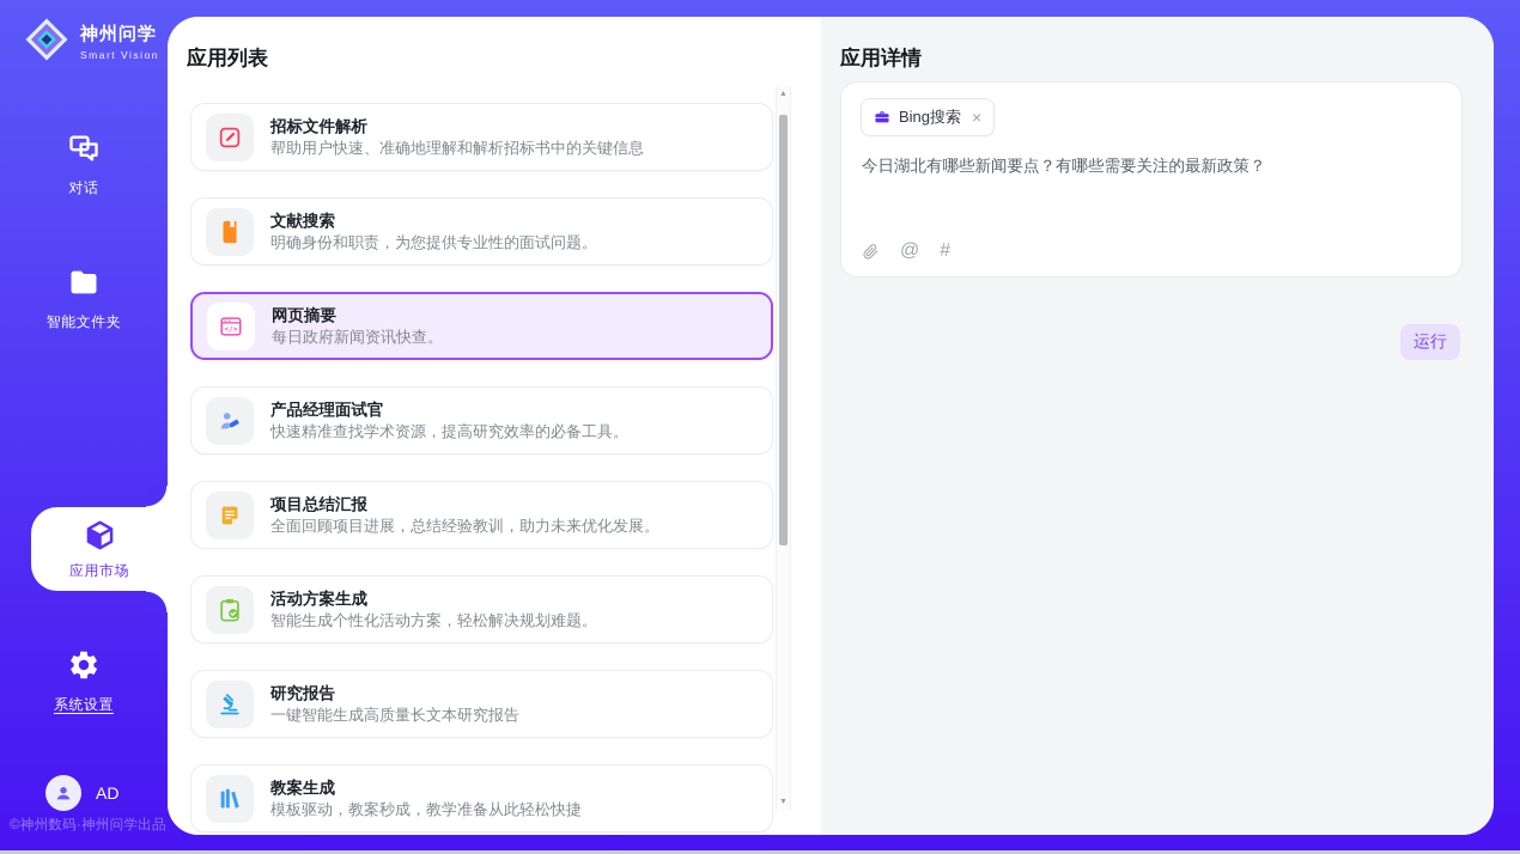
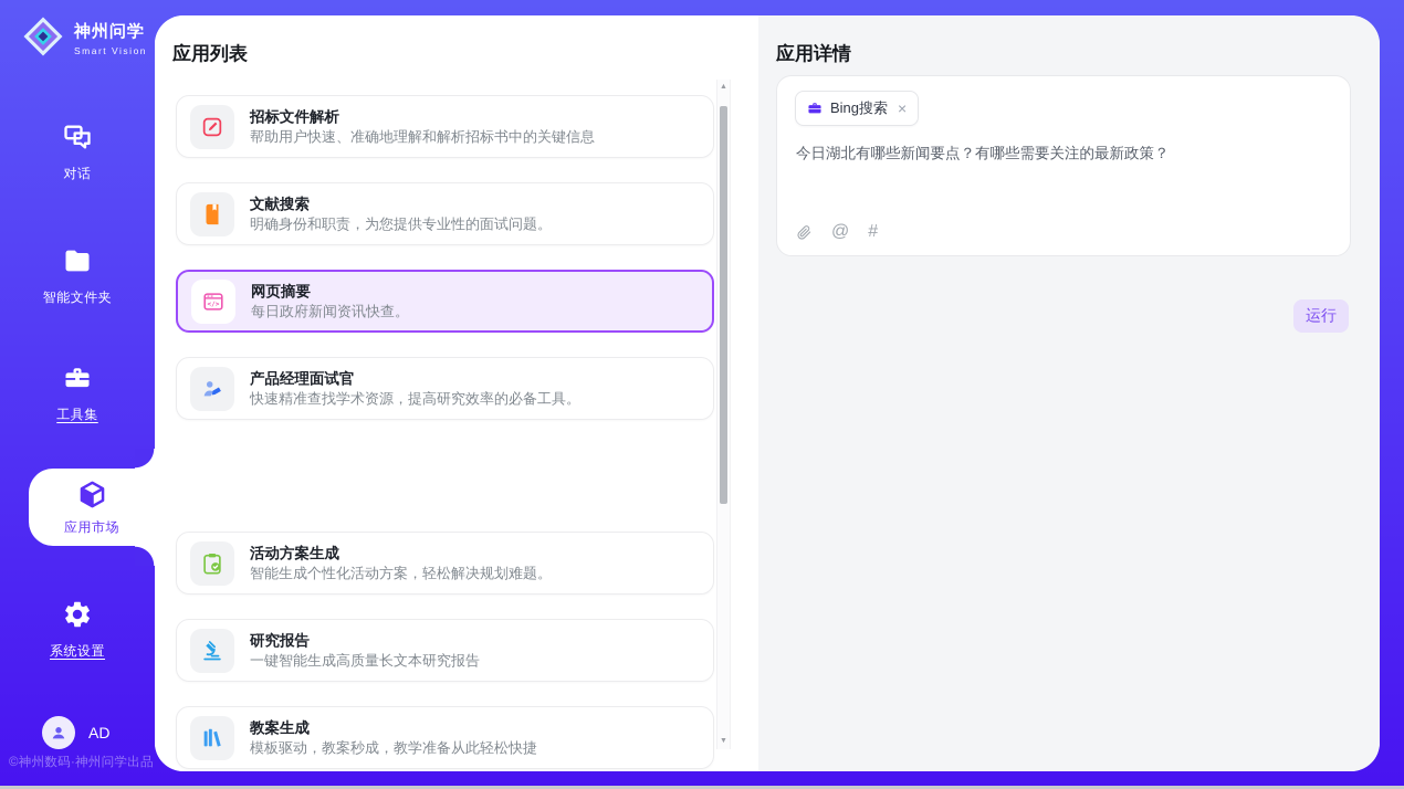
  神州问学
  Smart Vision
  对话
  智能文件夹
+ 工具集
  应用市场
  系统设置
  AD
  ©神州数码·神州问学出品
  应用列表
  招标文件解析
  帮助用户快速、准确地理解和解析招标书中的关键信息
  文献搜索
  明确身份和职责，为您提供专业性的面试问题。
  网页摘要
  每日政府新闻资讯快查。
  产品经理面试官
  快速精准查找学术资源，提高研究效率的必备工具。
- 项目总结汇报
- 全面回顾项目进展，总结经验教训，助力未来优化发展。
  活动方案生成
  智能生成个性化活动方案，轻松解决规划难题。
  研究报告
  一键智能生成高质量长文本研究报告
  教案生成
  模板驱动，教案秒成，教学准备从此轻松快捷
  应用详情
  Bing搜索
  ×
  今日湖北有哪些新闻要点？有哪些需要关注的最新政策？
  @
  #
  运行
